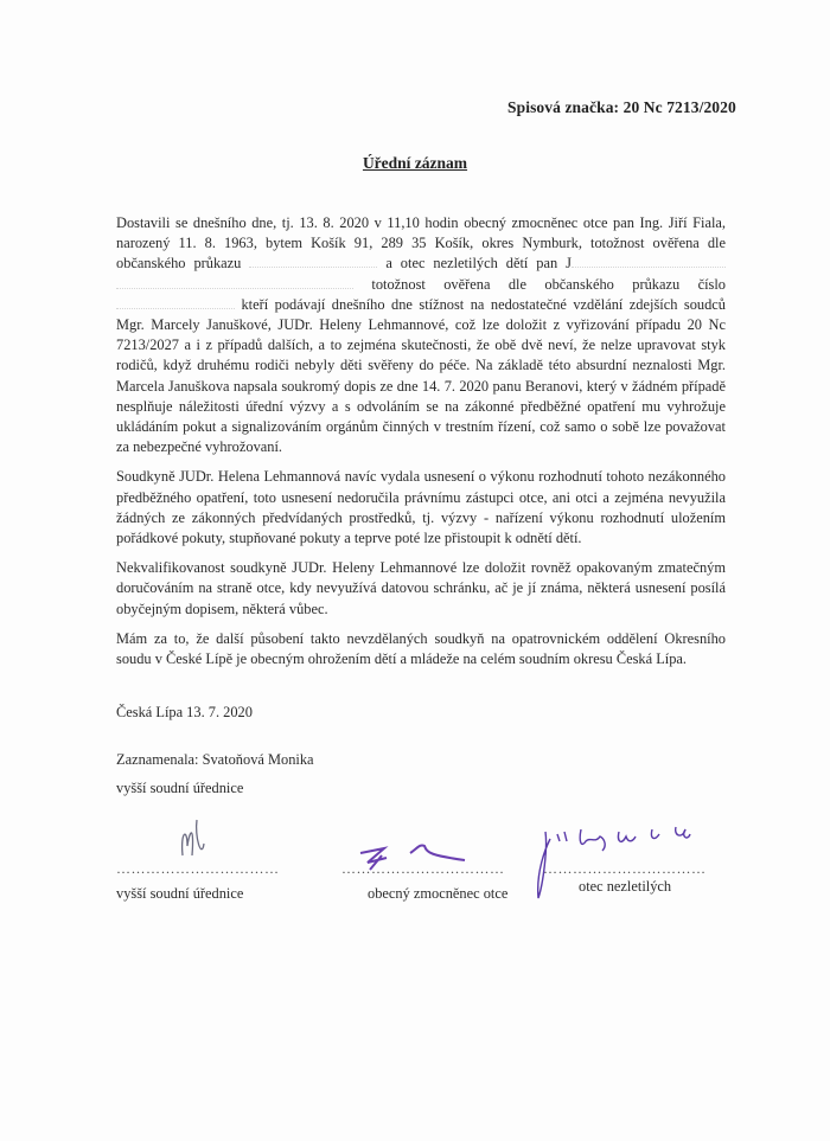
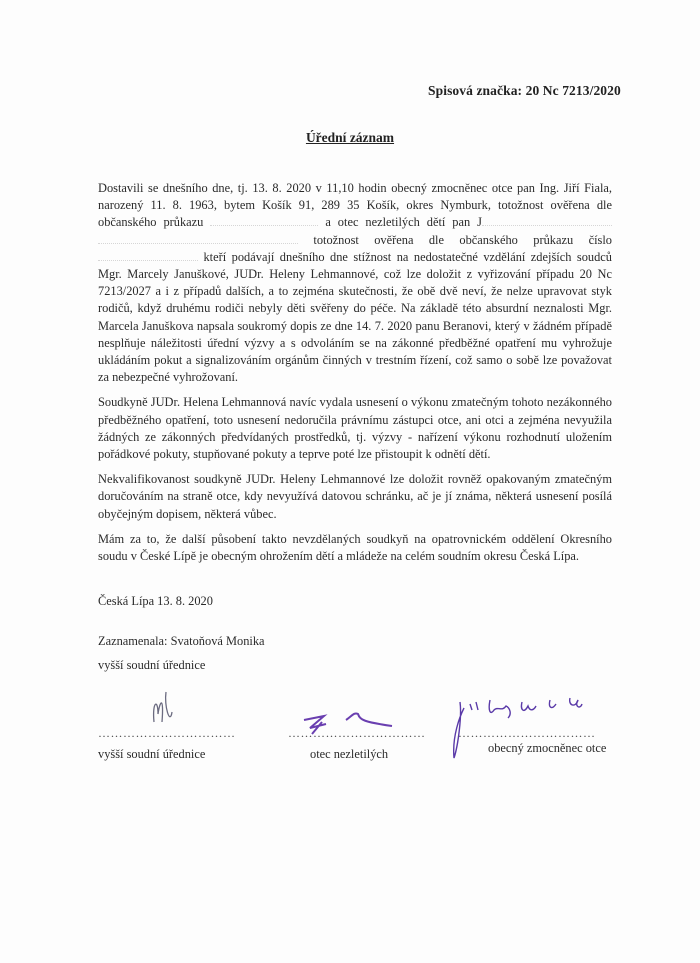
  Spisová značka: 20 Nc 7213/2020
  Úřední záznam
  Dostavili se dnešního dne, tj. 13. 8. 2020 v 11,10 hodin obecný zmocněnec otce pan Ing. Jiří Fiala, narozený 11. 8. 1963, bytem Košík 91, 289 35 Košík, okres Nymburk, totožnost ověřena dle občanského průkazu a otec nezletilých dětí pan J totožnost ověřena dle občanského průkazu číslo kteří podávají dnešního dne stížnost na nedostatečné vzdělání zdejších soudců Mgr. Marcely Januškové, JUDr. Heleny Lehmannové, což lze doložit z vyřizování případu 20 Nc 7213/2027 a i z případů dalších, a to zejména skutečnosti, že obě dvě neví, že nelze upravovat styk rodičů, když druhému rodiči nebyly děti svěřeny do péče. Na základě této absurdní neznalosti Mgr. Marcela Januškova napsala soukromý dopis ze dne 14. 7. 2020 panu Beranovi, který v žádném případě nesplňuje náležitosti úřední výzvy a s odvoláním se na zákonné předběžné opatření mu vyhrožuje ukládáním pokut a signalizováním orgánům činných v trestním řízení, což samo o sobě lze považovat za nebezpečné vyhrožovaní.
- Soudkyně JUDr. Helena Lehmannová navíc vydala usnesení o výkonu rozhodnutí tohoto nezákonného předběžného opatření, toto usnesení nedoručila právnímu zástupci otce, ani otci a zejména nevyužila žádných ze zákonných předvídaných prostředků, tj. výzvy - nařízení výkonu rozhodnutí uložením pořádkové pokuty, stupňované pokuty a teprve poté lze přistoupit k odnětí dětí.
+ Soudkyně JUDr. Helena Lehmannová navíc vydala usnesení o výkonu zmatečným tohoto nezákonného předběžného opatření, toto usnesení nedoručila právnímu zástupci otce, ani otci a zejména nevyužila žádných ze zákonných předvídaných prostředků, tj. výzvy - nařízení výkonu rozhodnutí uložením pořádkové pokuty, stupňované pokuty a teprve poté lze přistoupit k odnětí dětí.
  Nekvalifikovanost soudkyně JUDr. Heleny Lehmannové lze doložit rovněž opakovaným zmatečným doručováním na straně otce, kdy nevyužívá datovou schránku, ač je jí známa, některá usnesení posílá obyčejným dopisem, některá vůbec.
  Mám za to, že další působení takto nevzdělaných soudkyň na opatrovnickém oddělení Okresního soudu v České Lípě je obecným ohrožením dětí a mládeže na celém soudním okresu Česká Lípa.
- Česká Lípa 13. 7. 2020
+ Česká Lípa 13. 8. 2020
  Zaznamenala: Svatoňová Monika
  vyšší soudní úřednice
  ……………………………
  vyšší soudní úřednice
  ……………………………
- obecný zmocněnec otce
+ otec nezletilých
  ……………………………
- otec nezletilých
+ obecný zmocněnec otce
